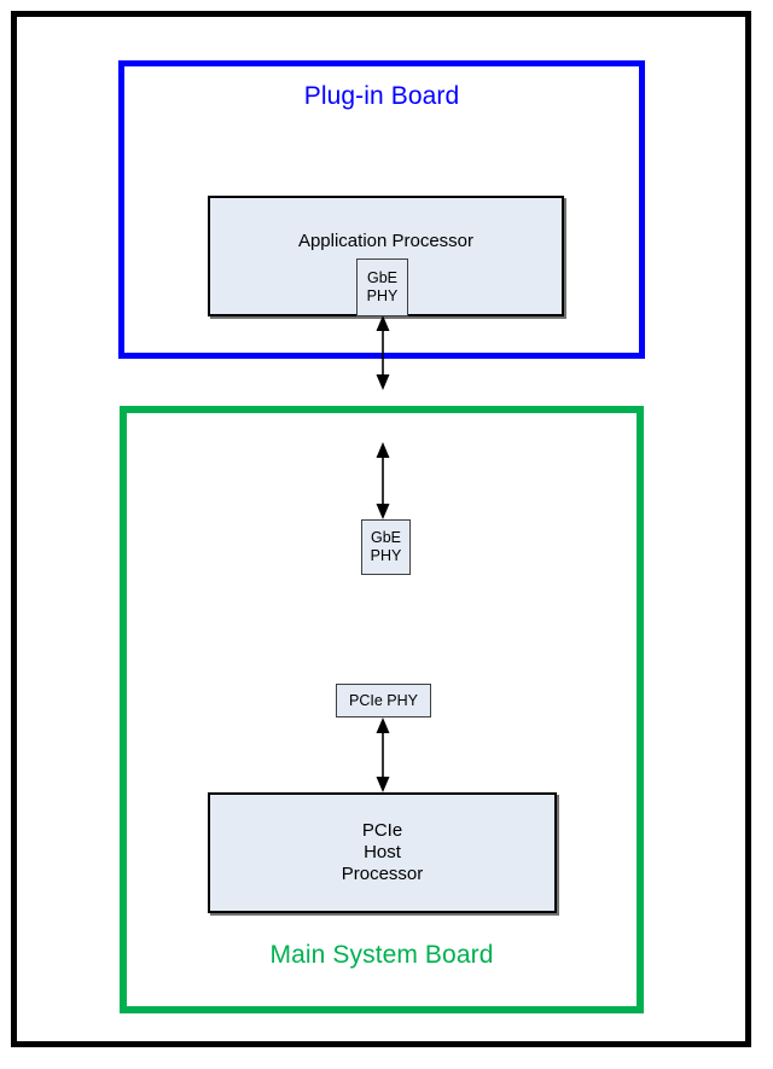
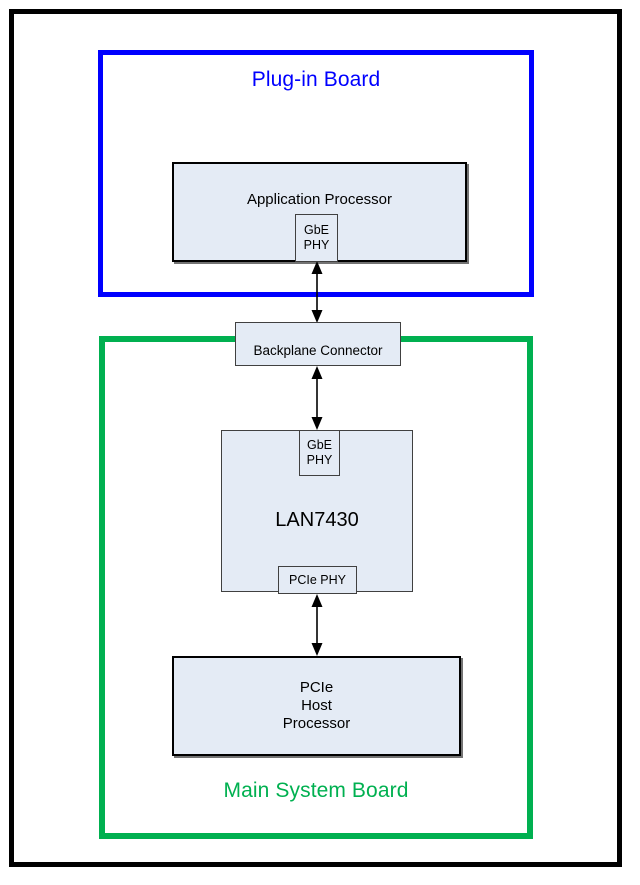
  Plug-in Board
  Main System Board
  Application Processor
  GbE
  PHY
+ Backplane Connector
+ LAN7430
  GbE
  PHY
  PCIe PHY
  PCIe
  Host
  Processor
